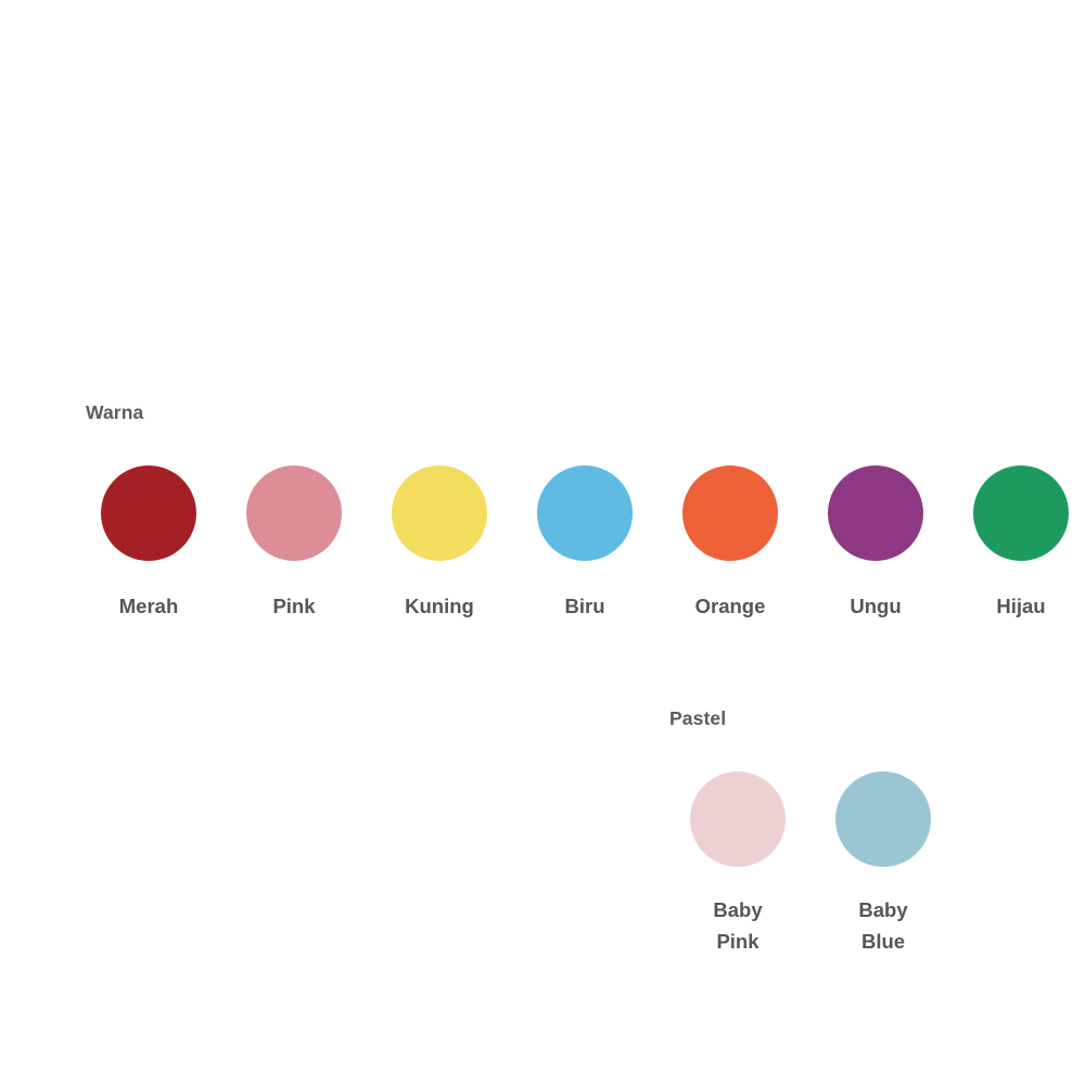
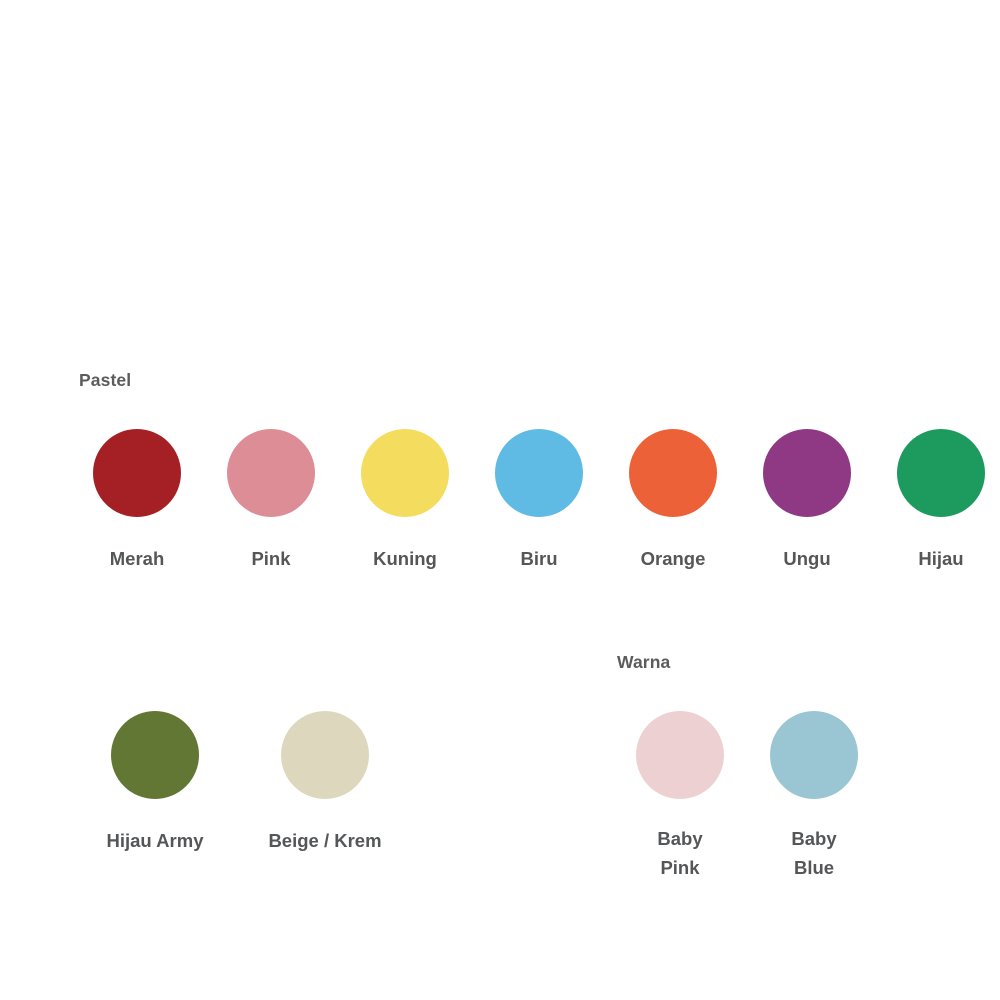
- Warna
+ Pastel
  Merah
  Pink
  Kuning
  Biru
  Orange
  Ungu
  Hijau
+ Hijau Army
+ Beige / Krem
- Pastel
+ Warna
  Baby
  Pink
  Baby
  Blue
